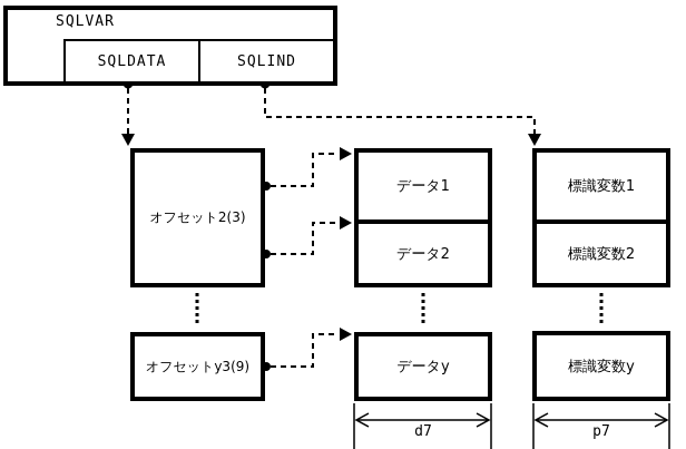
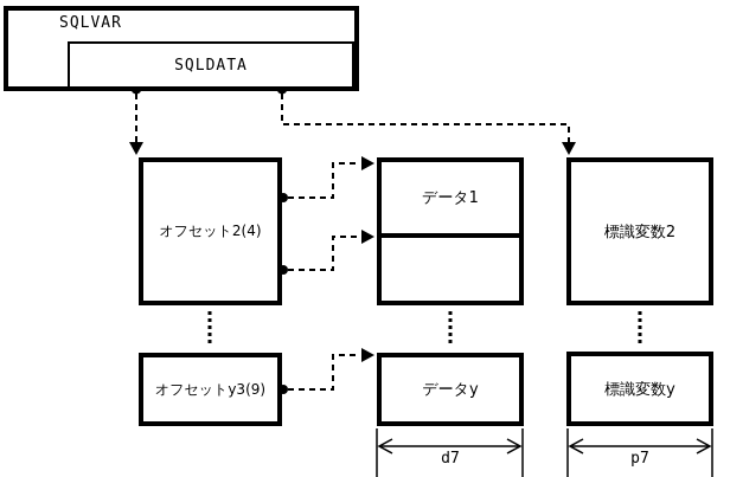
  SQLVAR
  SQLDATA
- SQLIND
- オフセット2(3)
+ オフセット2(4)
  オフセットy3(9)
  データ1
- データ2
  データy
- 標識変数1
  標識変数2
  標識変数y
  d7
  p7
